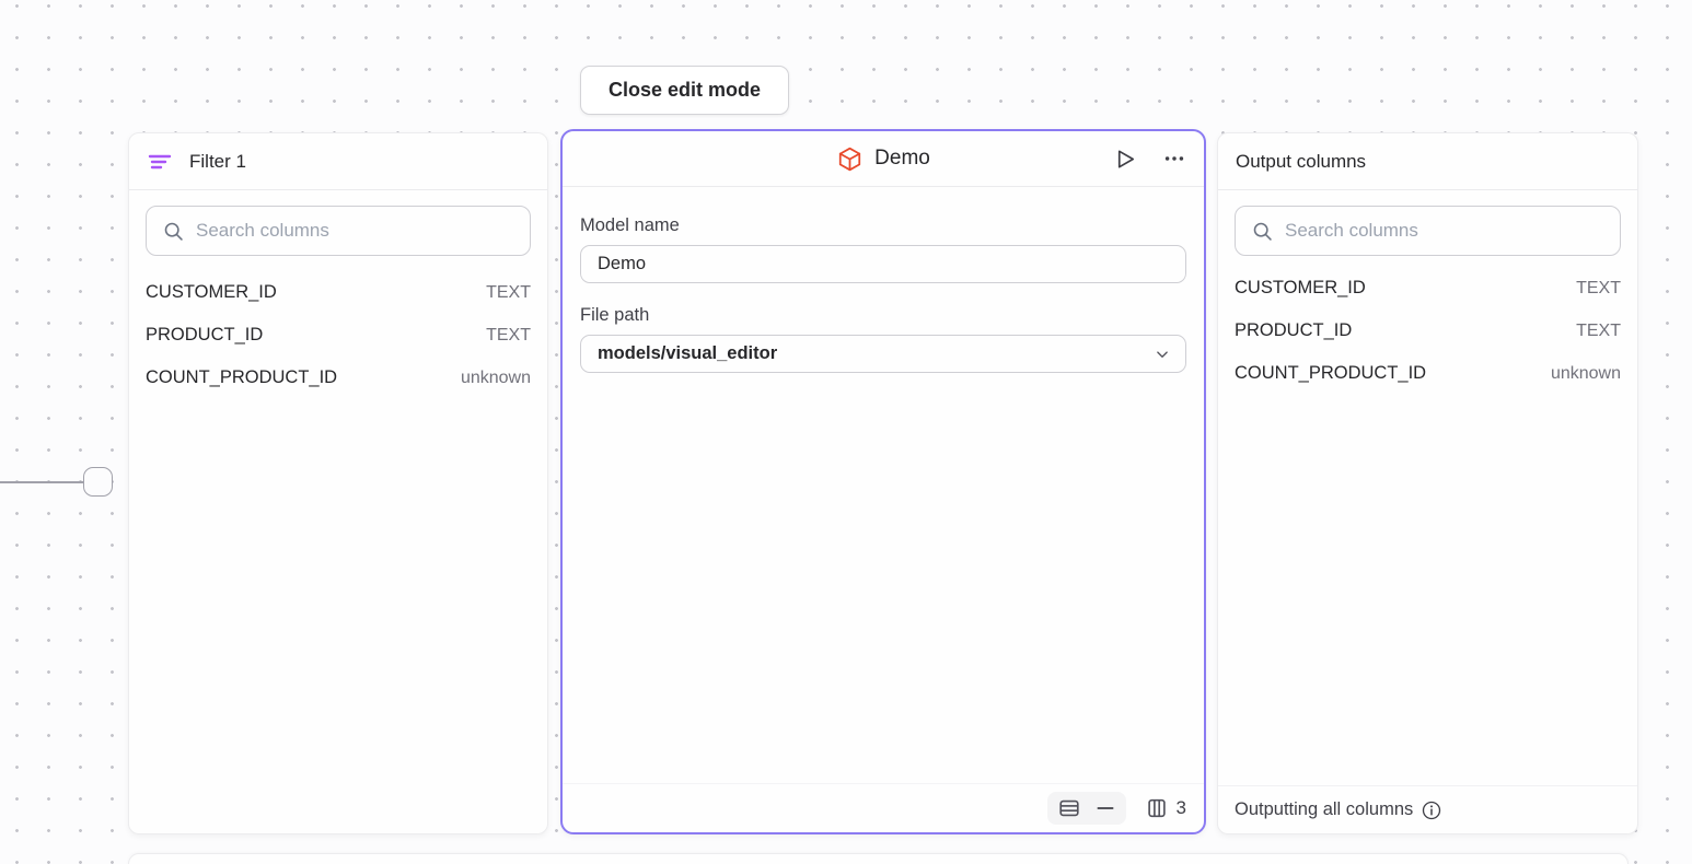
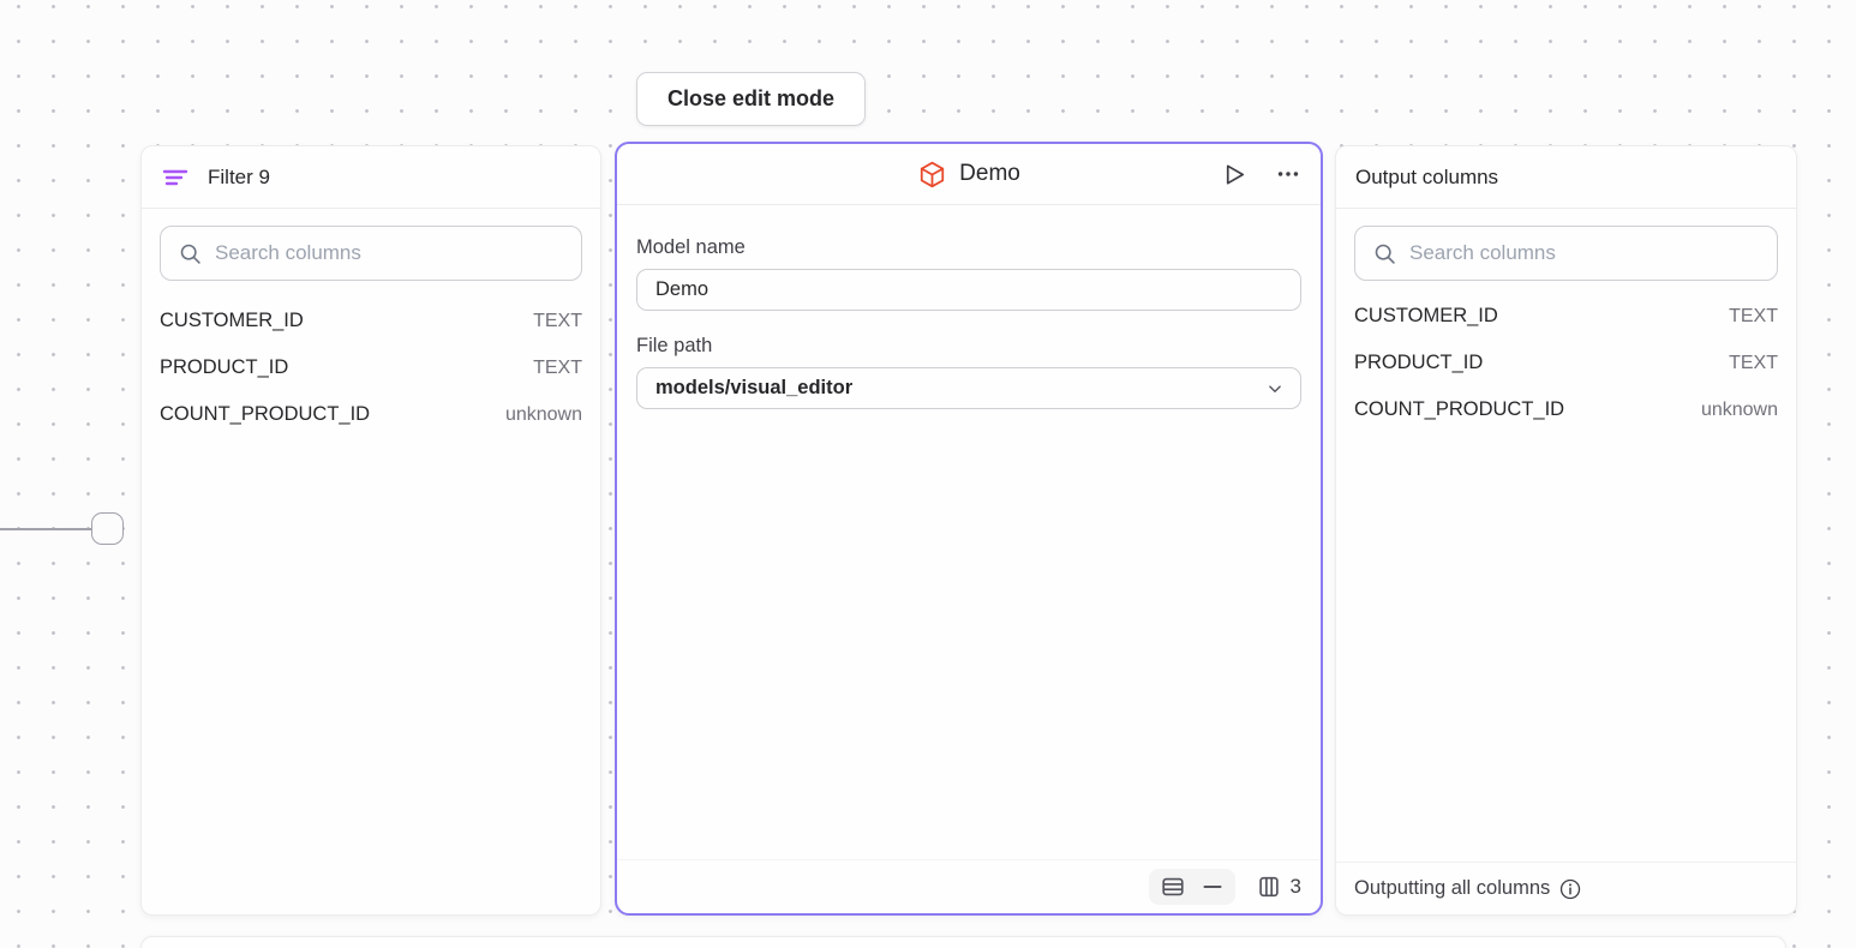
  Close edit mode
- Filter 1
+ Filter 9
  Search columns
  CUSTOMER_ID
  TEXT
  PRODUCT_ID
  TEXT
  COUNT_PRODUCT_ID
  unknown
  Demo
  Model name
  Demo
  File path
  models/visual_editor
  3
  Output columns
  Search columns
  CUSTOMER_ID
  TEXT
  PRODUCT_ID
  TEXT
  COUNT_PRODUCT_ID
  unknown
  Outputting all columns
